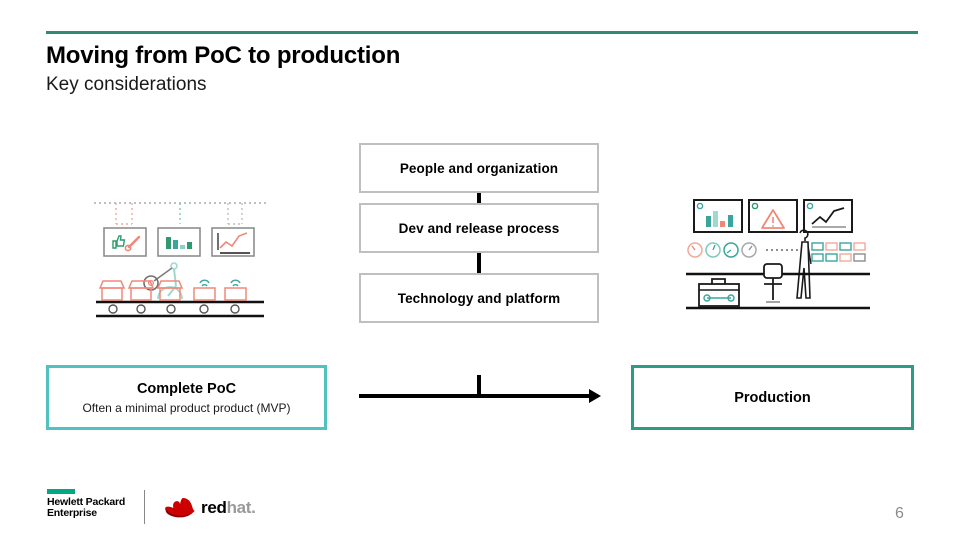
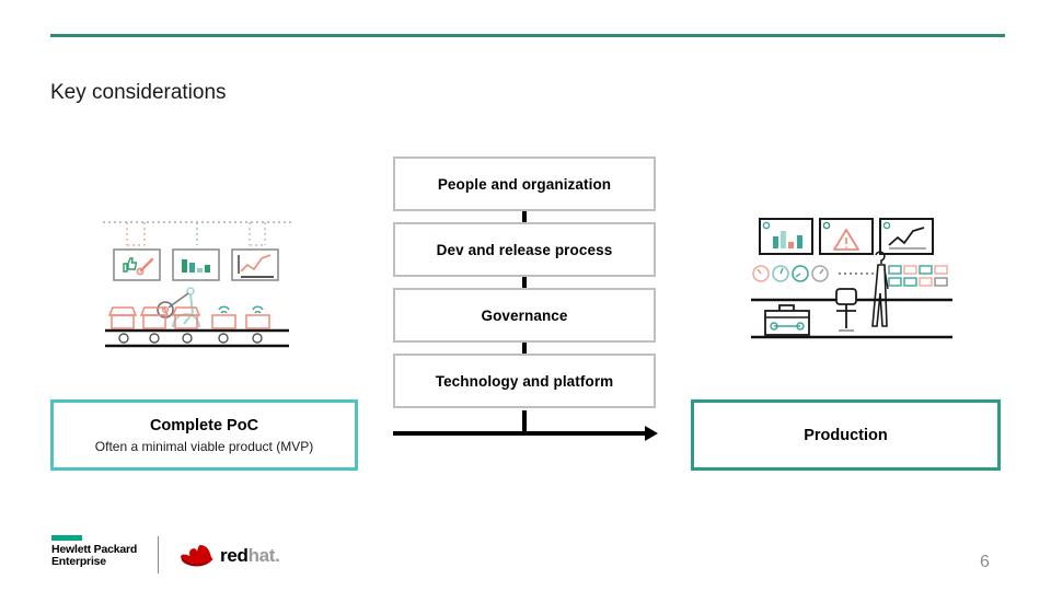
- Moving from PoC to production
  Key considerations
  People and organization
  Dev and release process
+ Governance
  Technology and platform
  Complete PoC
- Often a minimal product product (MVP)
+ Often a minimal viable product (MVP)
  Production
  Hewlett Packard
  Enterprise
  redhat.
  6
